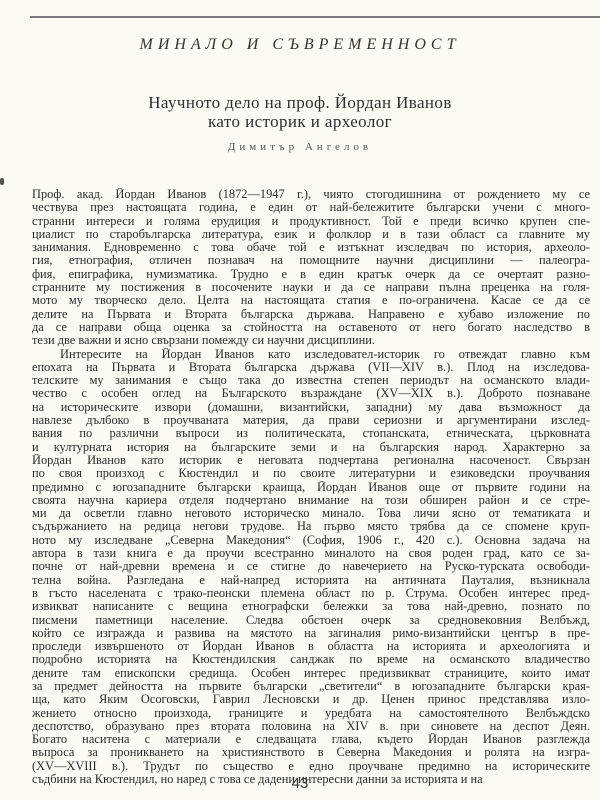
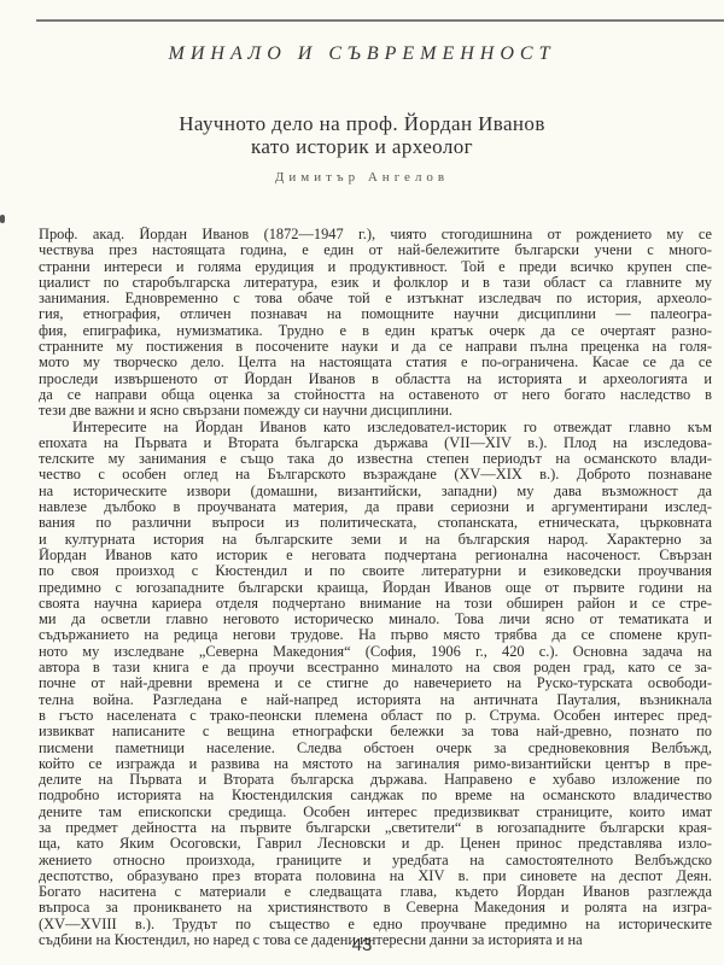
  МИНАЛО И СЪВРЕМЕННОСТ
  Научното дело на проф. Йордан Иванов
  като историк и археолог
  Димитър Ангелов
  Проф. акад. Йордан Иванов (1872—1947 г.), чиято стогодишнина от рождението му се
  чествува през настоящата година, е един от най-бележитите български учени с много-
  странни интереси и голяма ерудиция и продуктивност. Той е преди всичко крупен спе-
  циалист по старобългарска литература, език и фолклор и в тази област са главните му
  занимания. Едновременно с това обаче той е изтъкнат изследвач по история, археоло-
  гия, етнография, отличен познавач на помощните научни дисциплини — палеогра-
  фия, епиграфика, нумизматика. Трудно е в един кратък очерк да се очертаят разно-
  странните му постижения в посочените науки и да се направи пълна преценка на голя-
  мото му творческо дело. Целта на настоящата статия е по-ограничена. Касае се да се
- делите на Първата и Втората българска държава. Направено е хубаво изложение по
+ проследи извършеното от Йордан Иванов в областта на историята и археологията и
  да се направи обща оценка за стойността на оставеното от него богато наследство в
  тези две важни и ясно свързани помежду си научни дисциплини.
  Интересите на Йордан Иванов като изследовател-историк го отвеждат главно към
  епохата на Първата и Втората българска държава (VII—XIV в.). Плод на изследова-
  телските му занимания е също така до известна степен периодът на османското влади-
  чество с особен оглед на Българското възраждане (XV—XIX в.). Доброто познаване
  на историческите извори (домашни, византийски, западни) му дава възможност да
  навлезе дълбоко в проучваната материя, да прави сериозни и аргументирани изслед-
  вания по различни въпроси из политическата, стопанската, етническата, църковната
  и културната история на българските земи и на българския народ. Характерно за
  Йордан Иванов като историк е неговата подчертана регионална насоченост. Свързан
  по своя произход с Кюстендил и по своите литературни и езиковедски проучвания
  предимно с югозападните български краища, Йордан Иванов още от първите години на
  своята научна кариера отделя подчертано внимание на този обширен район и се стре-
  ми да осветли главно неговото историческо минало. Това личи ясно от тематиката и
  съдържанието на редица негови трудове. На първо място трябва да се спомене круп-
  ното му изследване „Северна Македония“ (София, 1906 г., 420 с.). Основна задача на
  автора в тази книга е да проучи всестранно миналото на своя роден град, като се за-
  почне от най-древни времена и се стигне до навечерието на Руско-турската освободи-
  телна война. Разгледана е най-напред историята на античната Пауталия, възникнала
  в гъсто населената с трако-пеонски племена област по р. Струма. Особен интерес пред-
  извикват написаните с вещина етнографски бележки за това най-древно, познато по
  писмени паметници население. Следва обстоен очерк за средновековния Велбъжд,
  който се изгражда и развива на мястото на загиналия римо-византийски център в пре-
- проследи извършеното от Йордан Иванов в областта на историята и археологията и
+ делите на Първата и Втората българска държава. Направено е хубаво изложение по
  подробно историята на Кюстендилския санджак по време на османското владичество
  дените там епископски средища. Особен интерес предизвикват страниците, които имат
  за предмет дейността на първите български „светители“ в югозападните български края-
  ща, като Яким Осоговски, Гаврил Лесновски и др. Ценен принос представлява изло-
  жението относно произхода, границите и уредбата на самостоятелното Велбъждско
  деспотство, образувано през втората половина на XIV в. при синовете на деспот Деян.
  Богато наситена с материали е следващата глава, където Йордан Иванов разглежда
  въпроса за проникването на християнството в Северна Македония и ролята на изгра-
  (XV—XVIII в.). Трудът по същество е едно проучване предимно на историческите
  съдбини на Кюстендил, но наред с това се дадени интересни данни за историята и на
  43
